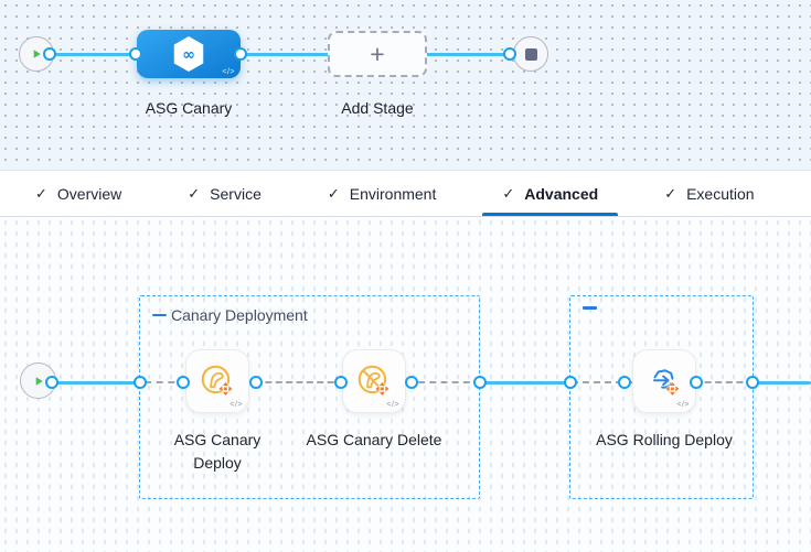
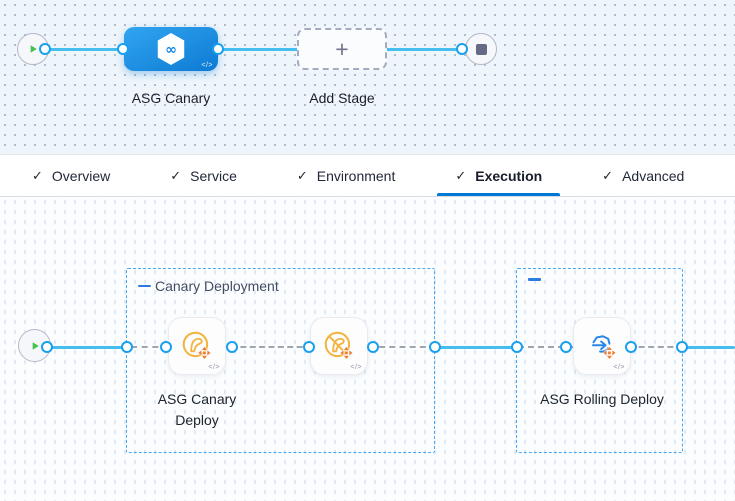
  ∞
  +
  ASG Canary
  Add Stage
  ✓
  Overview
  ✓
  Service
  ✓
  Environment
  ✓
- Advanced
+ Execution
  ✓
- Execution
+ Advanced
  Canary Deployment
  ASG Canary Deploy
- ASG Canary Delete
  ASG Rolling Deploy
